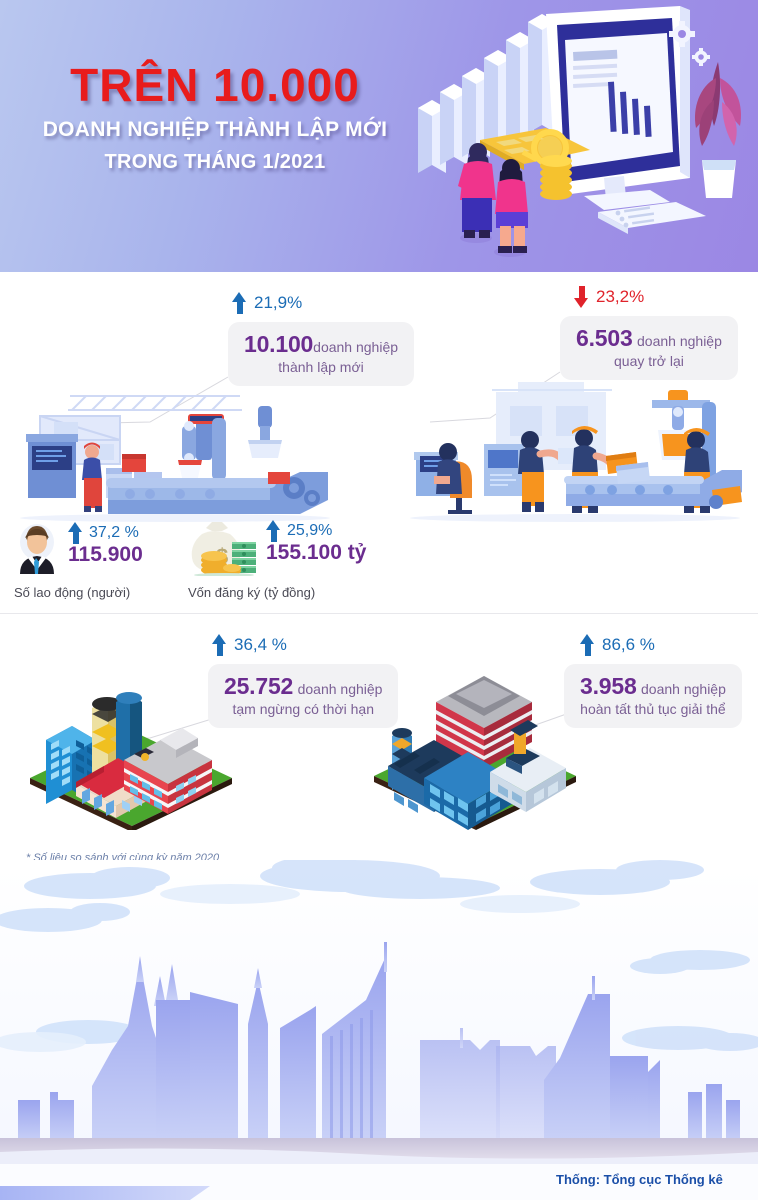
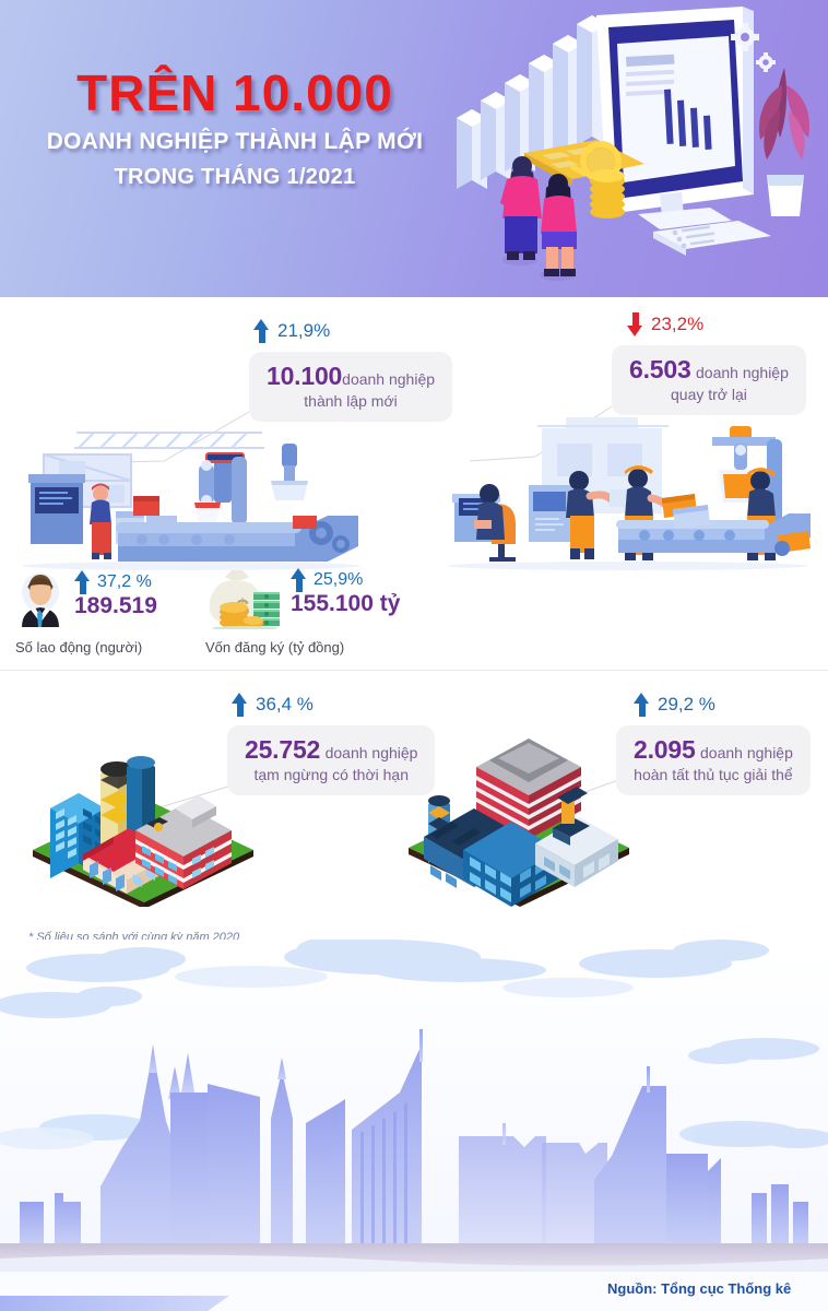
  TRÊN 10.000
  DOANH NGHIỆP THÀNH LẬP MỚI
  TRONG THÁNG 1/2021
  21,9%
  10.100doanh nghiệp
  thành lập mới
  23,2%
  6.503 doanh nghiệp
  quay trở lại
  37,2 %
- 115.900
+ 189.519
  Số lao động (người)
  25,9%
  155.100 tỷ
  Vốn đăng ký (tỷ đồng)
  36,4 %
  25.752 doanh nghiệp
  tạm ngừng có thời hạn
- 86,6 %
+ 29,2 %
- 3.958 doanh nghiệp
+ 2.095 doanh nghiệp
  hoàn tất thủ tục giải thể
  * Số liệu so sánh với cùng kỳ năm 2020
- Thống: Tổng cục Thống kê
+ Nguồn: Tổng cục Thống kê
